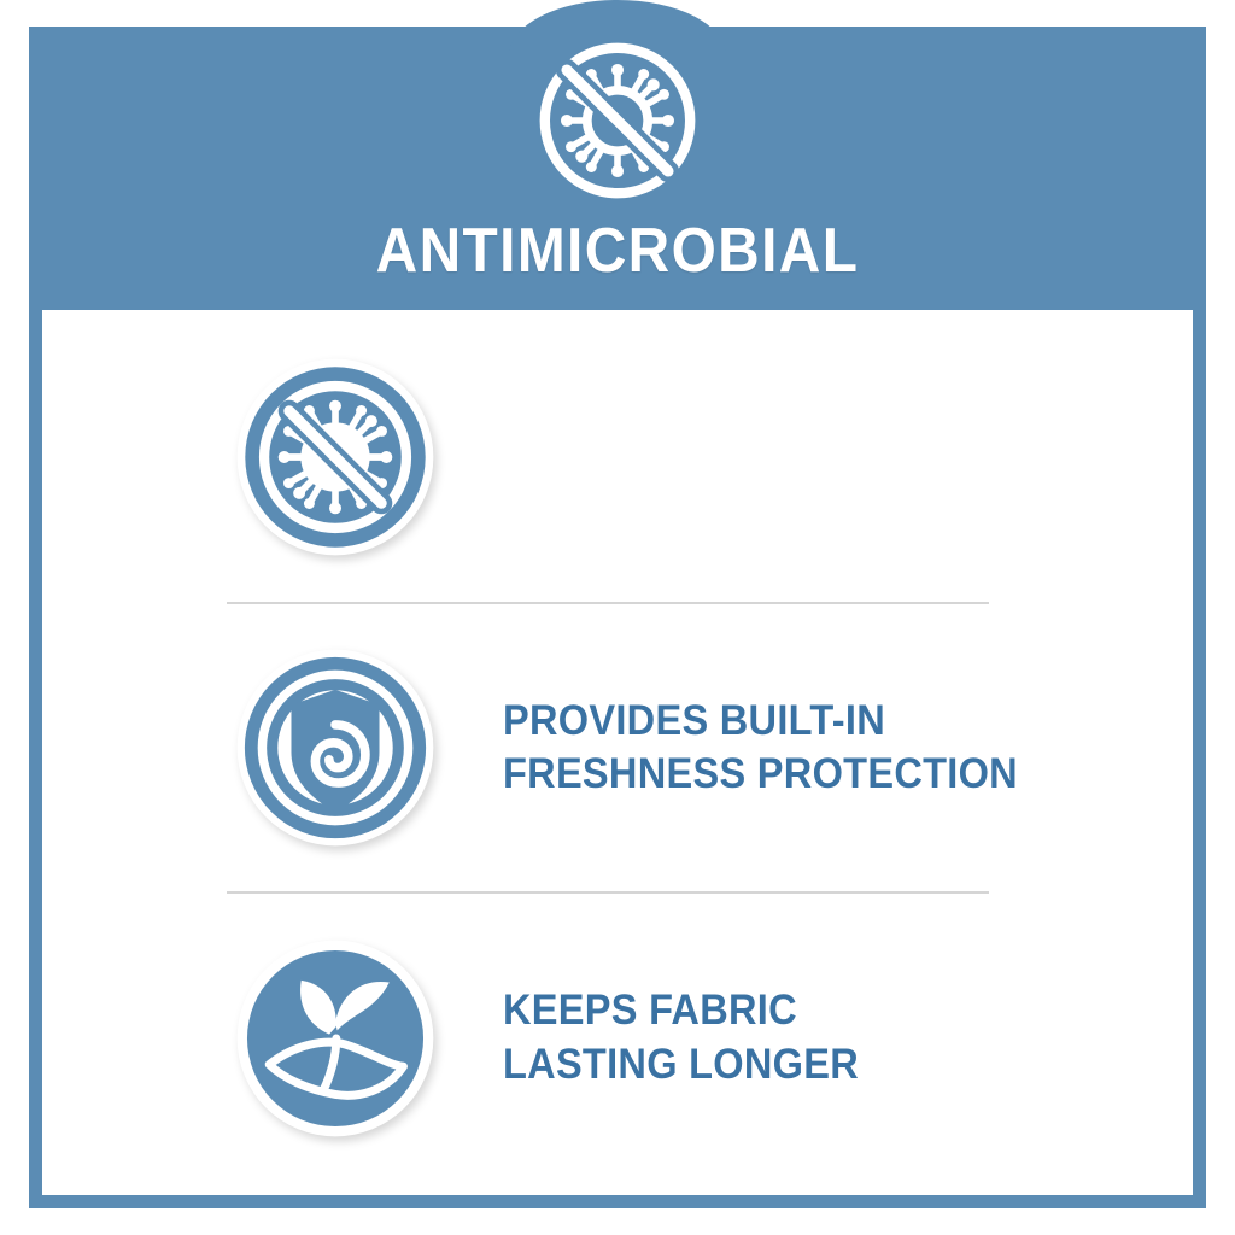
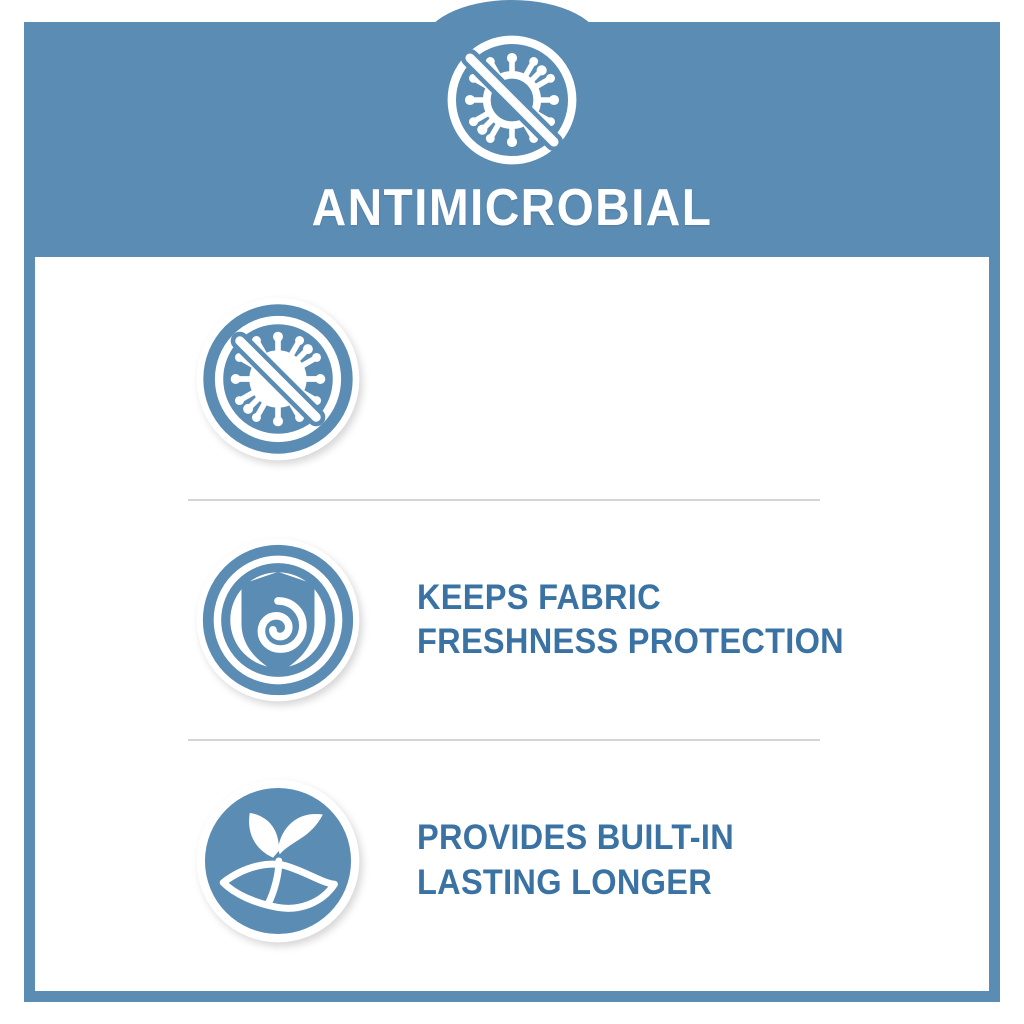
  ANTIMICROBIAL
- PROVIDES BUILT-IN
+ KEEPS FABRIC
  FRESHNESS PROTECTION
- KEEPS FABRIC
+ PROVIDES BUILT-IN
  LASTING LONGER
